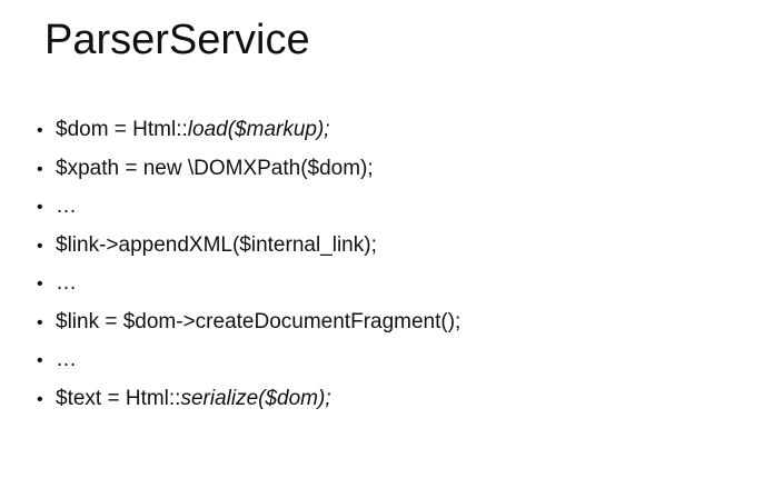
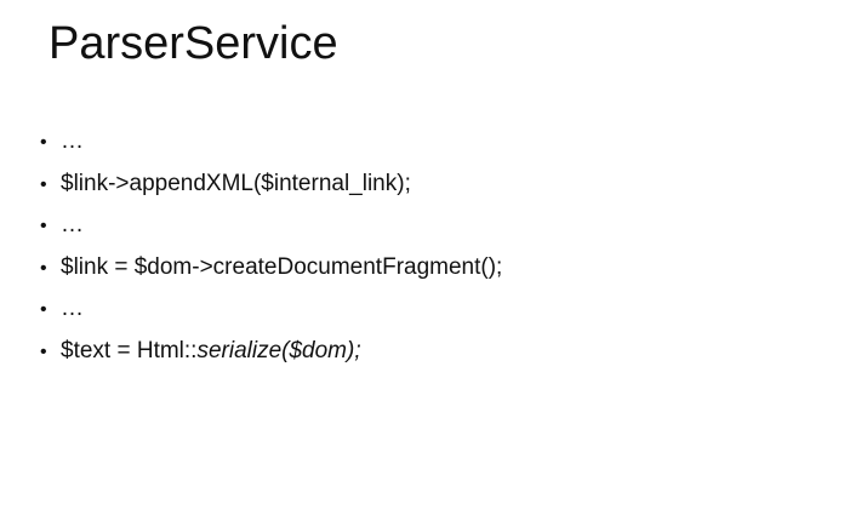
  ParserService
- • $dom = Html::load($markup);
- • $xpath = new \DOMXPath($dom);
  • …
  • $link->appendXML($internal_link);
  • …
  • $link = $dom->createDocumentFragment();
  • …
  • $text = Html::serialize($dom);
